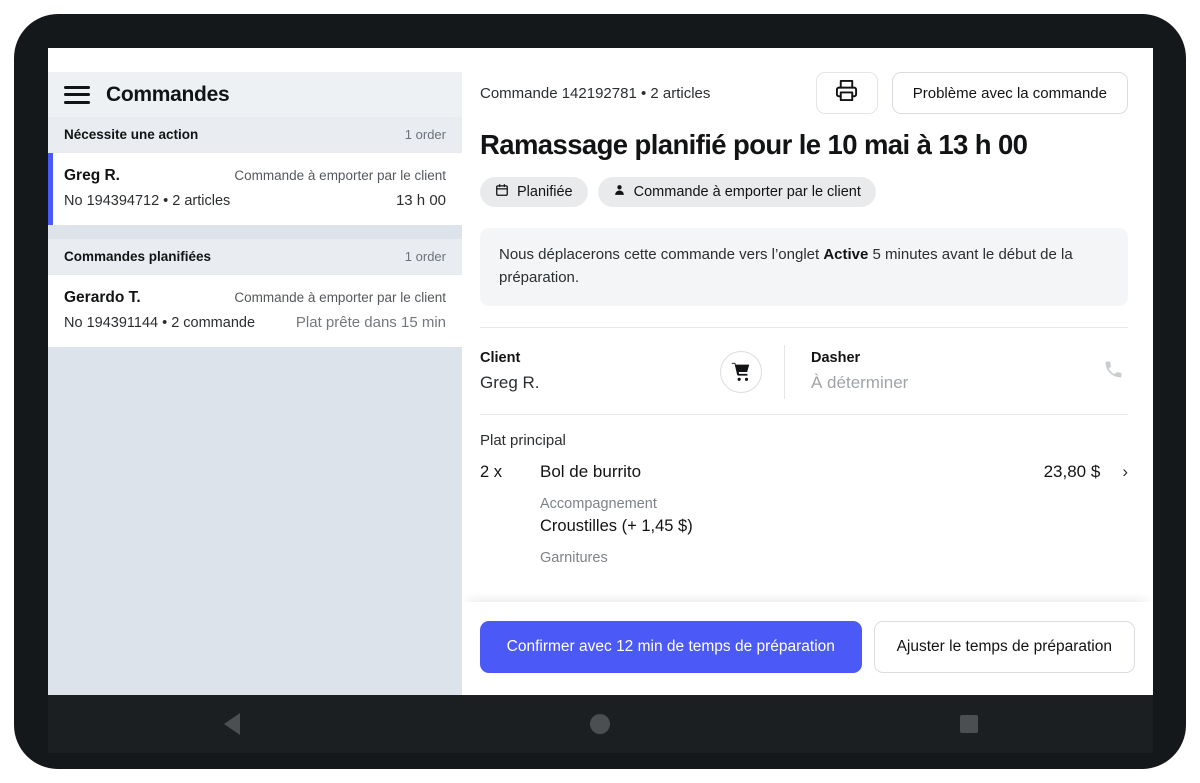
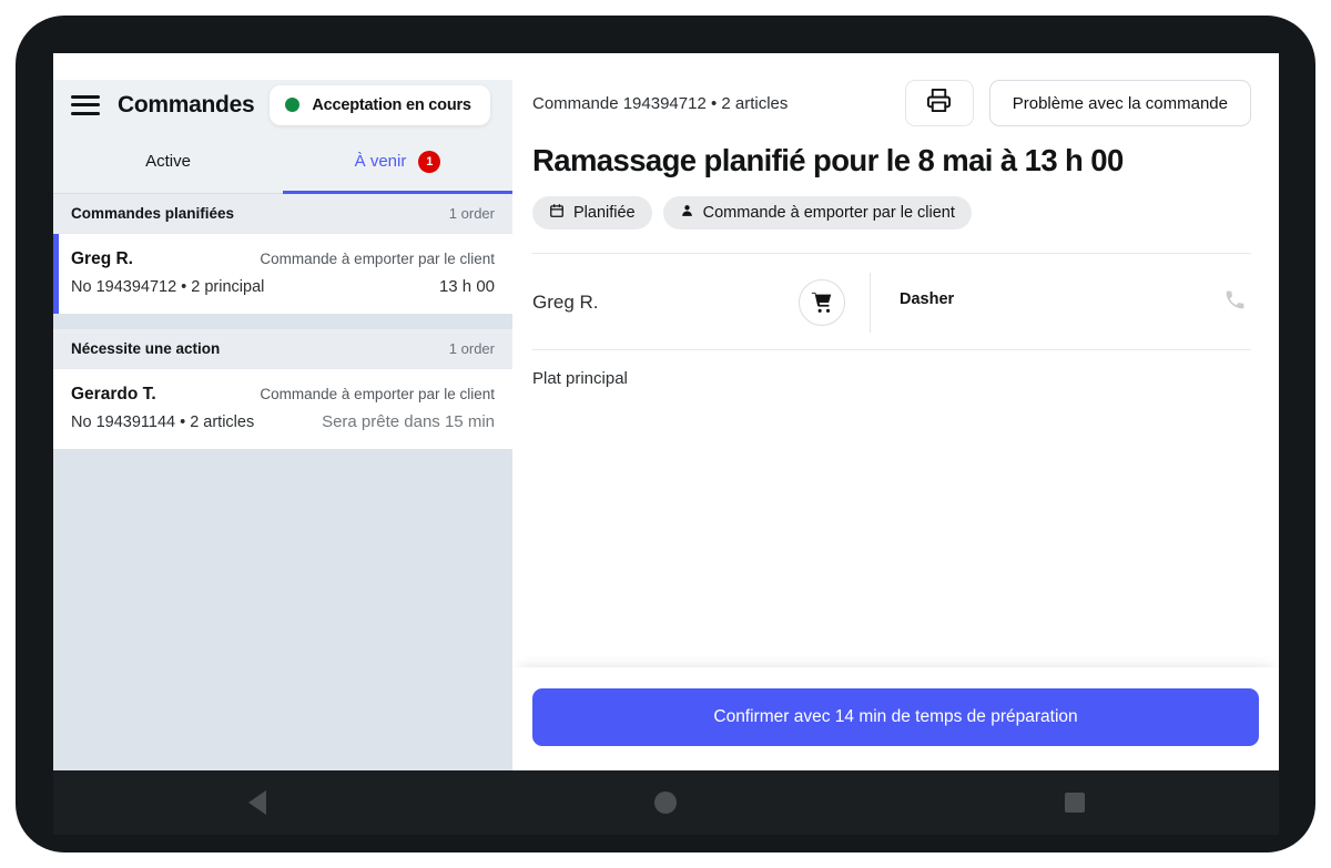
  Commandes
+ Acceptation en cours
+ Active
+ À venir
+ 1
- Nécessite une action
+ Commandes planifiées
  1 order
  Greg R.
  Commande à emporter par le client
- No 194394712 • 2 articles
+ No 194394712 • 2 principal
  13 h 00
- Commandes planifiées
+ Nécessite une action
  1 order
  Gerardo T.
  Commande à emporter par le client
- No 194391144 • 2 commande
+ No 194391144 • 2 articles
- Plat prête dans 15 min
+ Sera prête dans 15 min
- Commande 142192781 • 2 articles
+ Commande 194394712 • 2 articles
  Problème avec la commande
- Ramassage planifié pour le 10 mai à 13 h 00
+ Ramassage planifié pour le 8 mai à 13 h 00
  Planifiée
  Commande à emporter par le client
- Nous déplacerons cette commande vers l’onglet Active 5 minutes avant le début de la préparation.
- Client
  Greg R.
  Dasher
- À déterminer
  Plat principal
- 2 x
- Bol de burrito
- 23,80 $
- ›
- Accompagnement
- Croustilles (+ 1,45 $)
- Garnitures
- Confirmer avec 12 min de temps de préparation
+ Confirmer avec 14 min de temps de préparation
- Ajuster le temps de préparation
